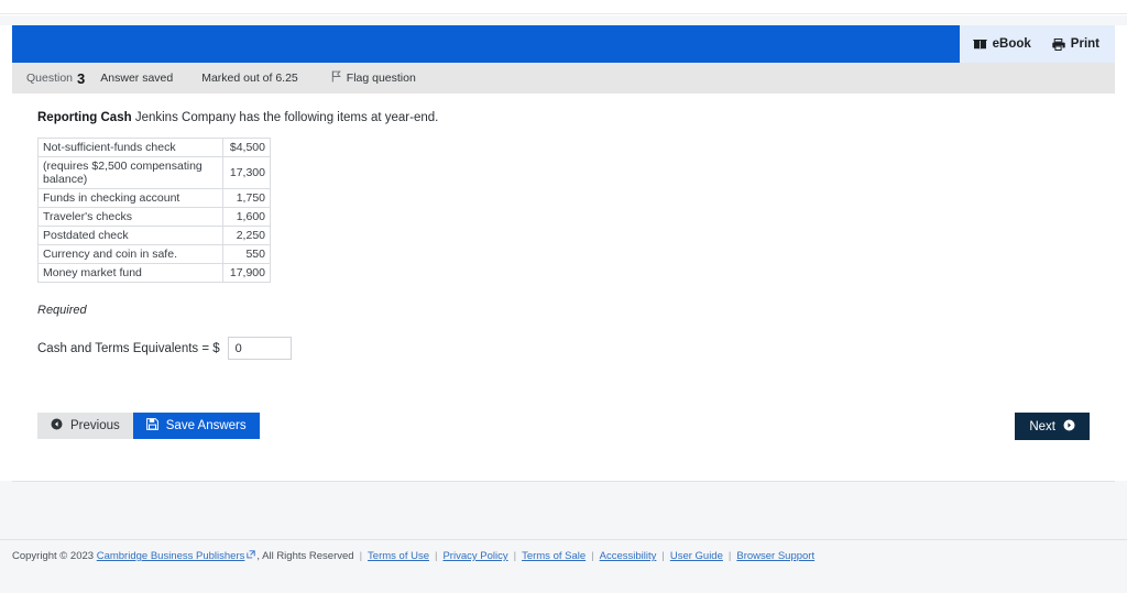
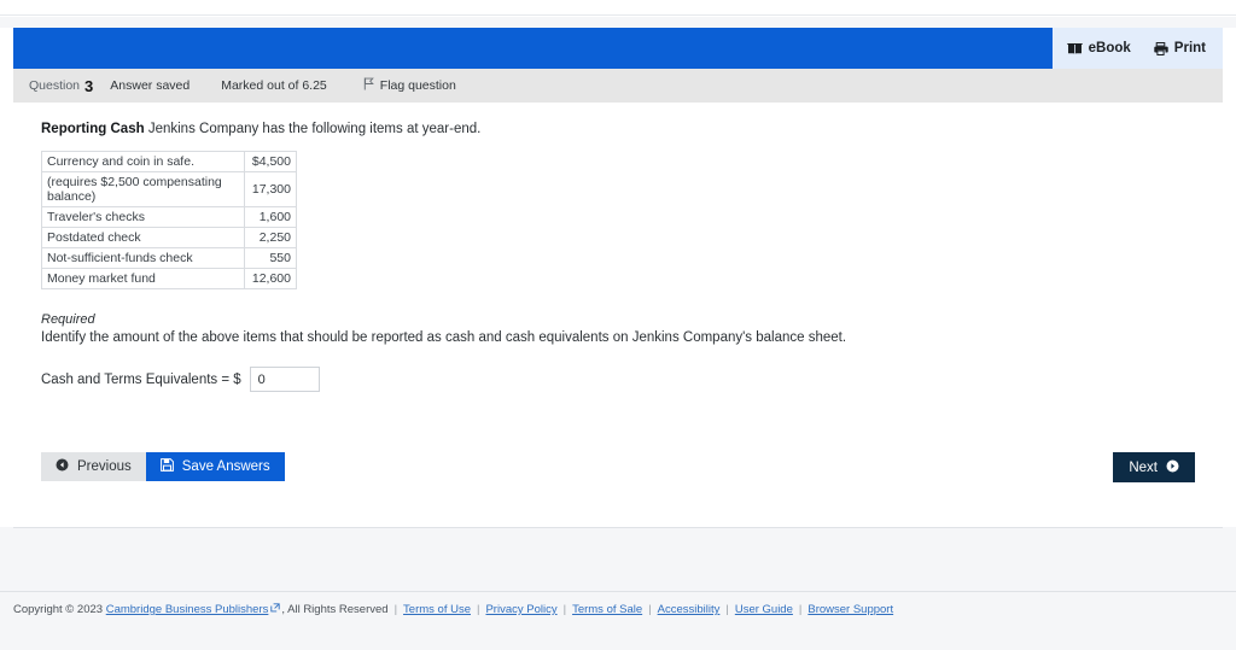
  eBook
  Print
  Question
  3
  Answer saved
  Marked out of 6.25
  Flag question
  Reporting Cash Jenkins Company has the following items at year-end.
- Not-sufficient-funds check	$4,500
+ Currency and coin in safe.	$4,500
  (requires $2,500 compensating balance)	17,300
- Funds in checking account	1,750
  Traveler's checks	1,600
  Postdated check	2,250
- Currency and coin in safe.	550
+ Not-sufficient-funds check	550
- Money market fund	17,900
+ Money market fund	12,600
  Required
+ Identify the amount of the above items that should be reported as cash and cash equivalents on Jenkins Company's balance sheet.
  Cash and Terms Equivalents = $
  0
  Previous
  Save Answers
  Next
  Copyright © 2023
  Cambridge Business Publishers
  , All Rights Reserved
  | Terms of Use | Privacy Policy | Terms of Sale | Accessibility | User Guide | Browser Support
